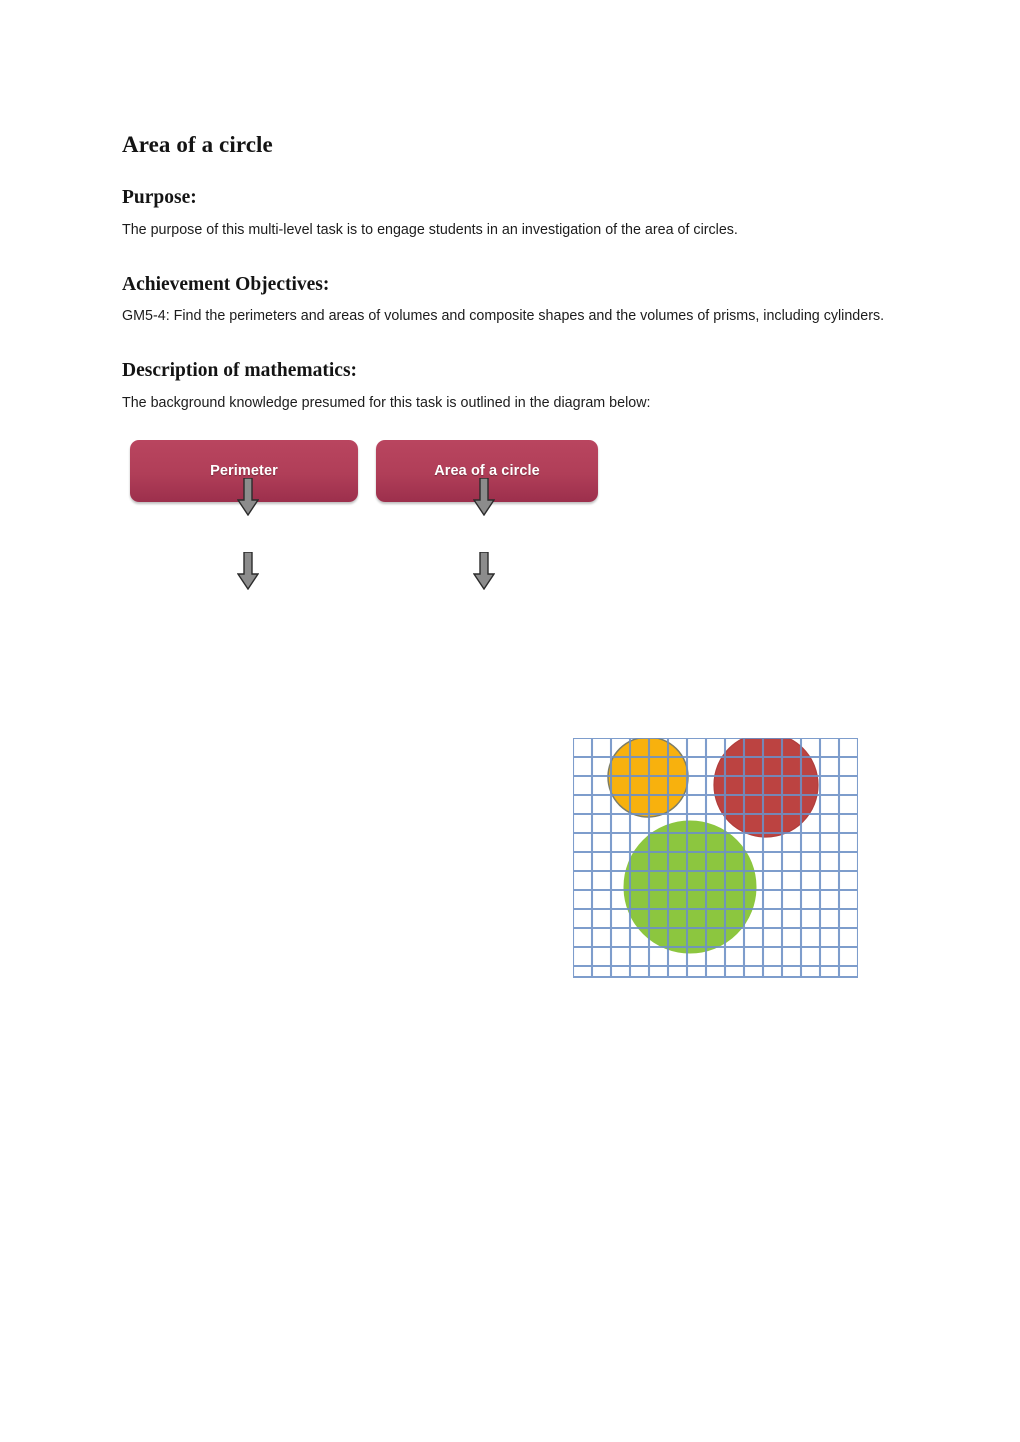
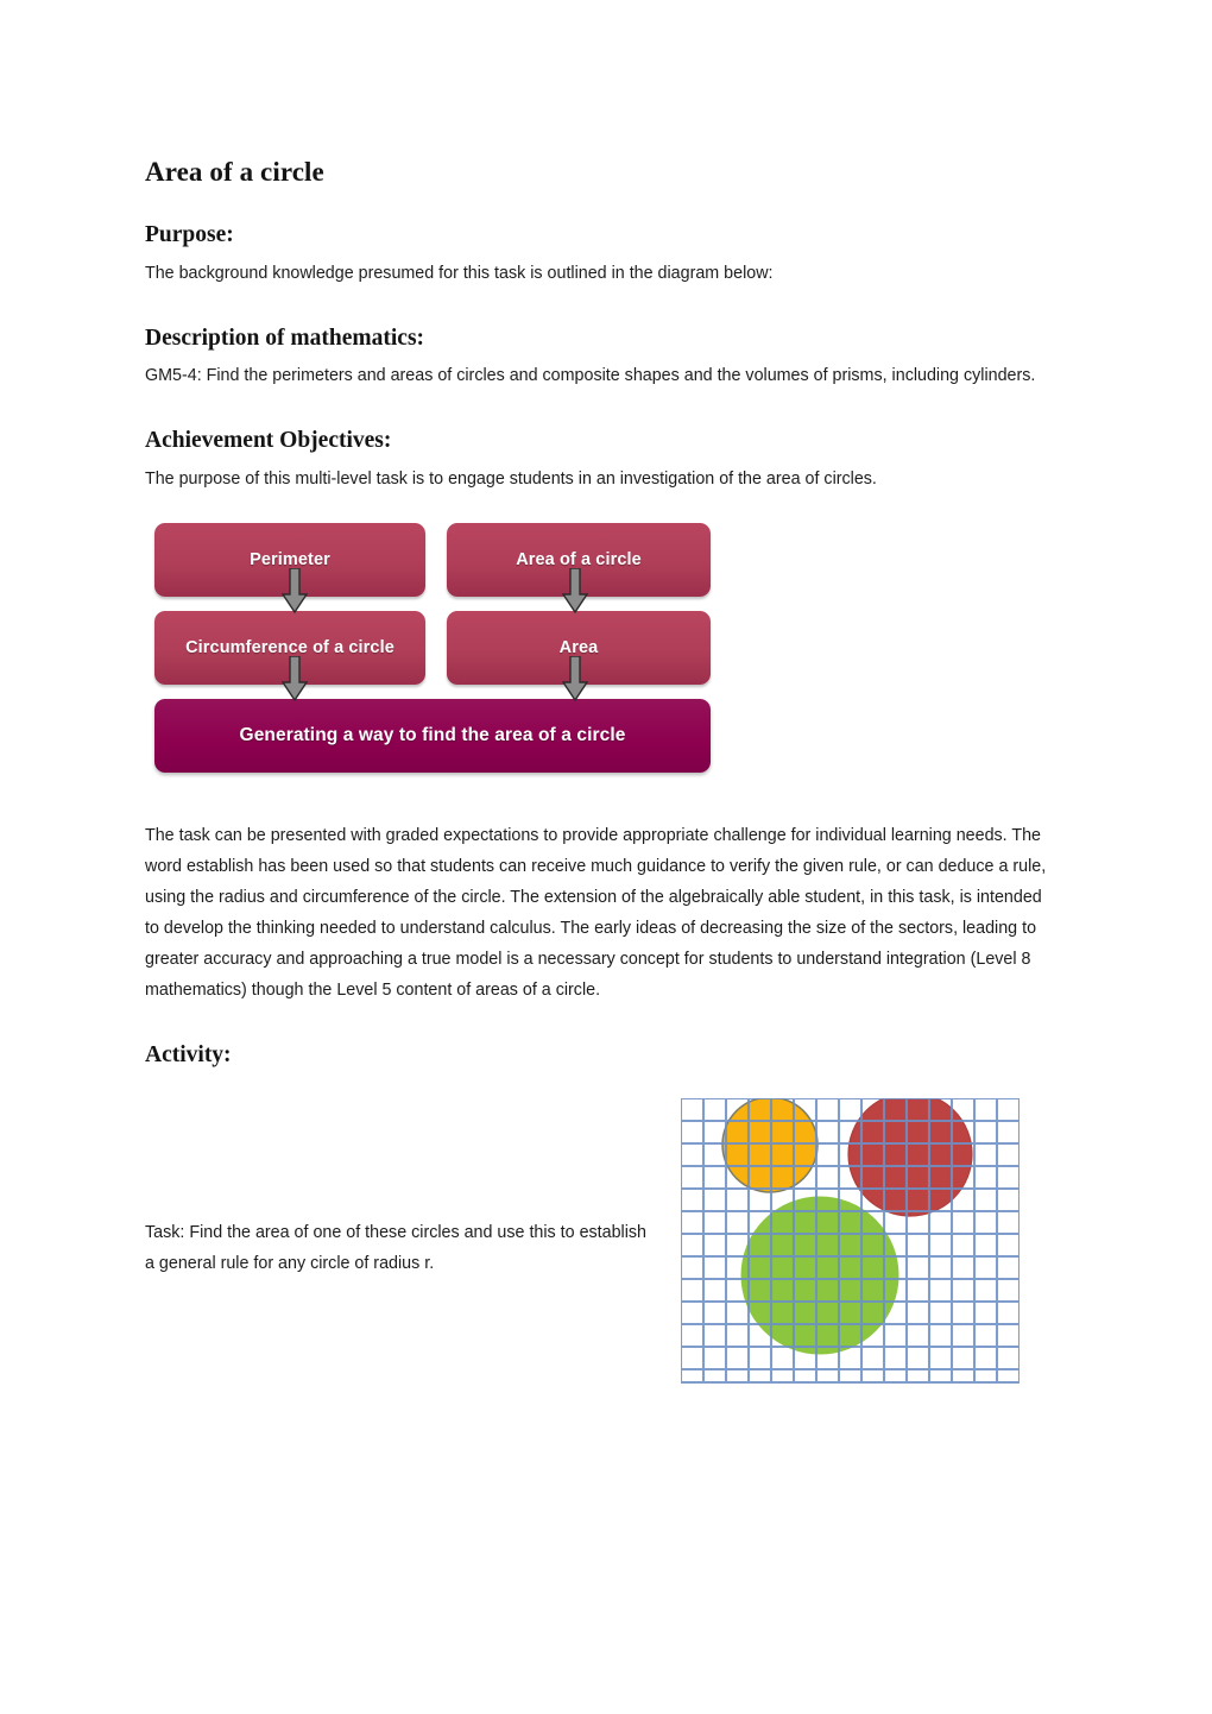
  Area of a circle
  Purpose:
- The purpose of this multi-level task is to engage students in an investigation of the area of circles.
+ The background knowledge presumed for this task is outlined in the diagram below:
- Achievement Objectives:
+ Description of mathematics:
- GM5-4: Find the perimeters and areas of volumes and composite shapes and the volumes of prisms, including cylinders.
+ GM5-4: Find the perimeters and areas of circles and composite shapes and the volumes of prisms, including cylinders.
- Description of mathematics:
+ Achievement Objectives:
- The background knowledge presumed for this task is outlined in the diagram below:
+ The purpose of this multi-level task is to engage students in an investigation of the area of circles.
  Perimeter
  Area of a circle
+ Circumference of a circle
+ Area
+ Generating a way to find the area of a circle
+ The task can be presented with graded expectations to provide appropriate challenge for individual learning needs. The word establish has been used so that students can receive much guidance to verify the given rule, or can deduce a rule, using the radius and circumference of the circle. The extension of the algebraically able student, in this task, is intended to develop the thinking needed to understand calculus. The early ideas of decreasing the size of the sectors, leading to greater accuracy and approaching a true model is a necessary concept for students to understand integration (Level 8 mathematics) though the Level 5 content of areas of a circle.
+ Activity:
+ Task: Find the area of one of these circles and use this to establish a general rule for any circle of radius r.
